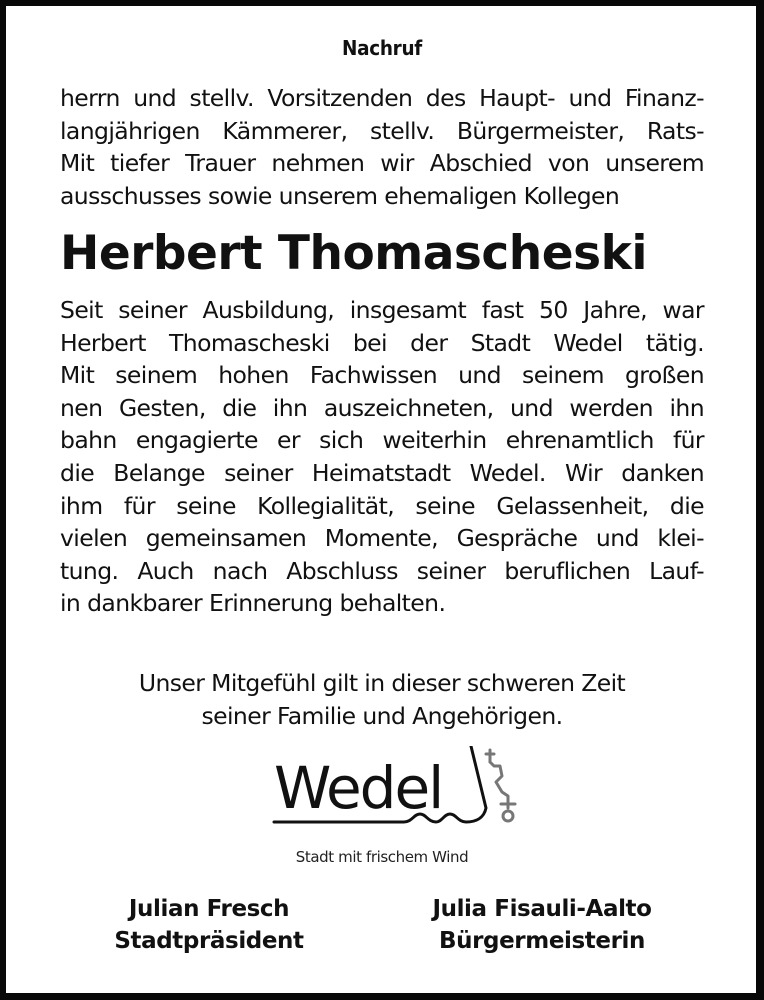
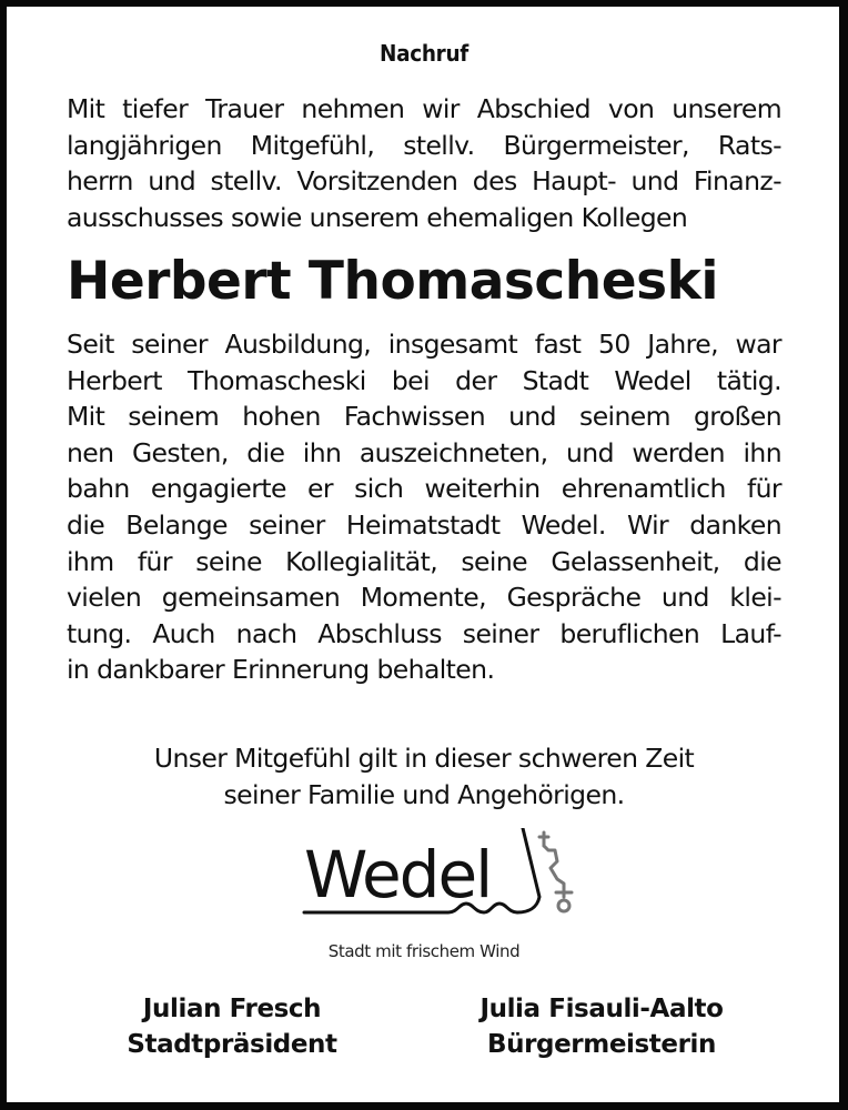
  Nachruf
- herrn und stellv. Vorsitzenden des Haupt- und Finanz-
+ Mit tiefer Trauer nehmen wir Abschied von unserem
- langjährigen Kämmerer, stellv. Bürgermeister, Rats-
+ langjährigen Mitgefühl, stellv. Bürgermeister, Rats-
- Mit tiefer Trauer nehmen wir Abschied von unserem
+ herrn und stellv. Vorsitzenden des Haupt- und Finanz-
  ausschusses sowie unserem ehemaligen Kollegen
  Herbert Thomascheski
  Seit seiner Ausbildung, insgesamt fast 50 Jahre, war
  Herbert Thomascheski bei der Stadt Wedel tätig.
  Mit seinem hohen Fachwissen und seinem großen
  nen Gesten, die ihn auszeichneten, und werden ihn
  bahn engagierte er sich weiterhin ehrenamtlich für
  die Belange seiner Heimatstadt Wedel. Wir danken
  ihm für seine Kollegialität, seine Gelassenheit, die
  vielen gemeinsamen Momente, Gespräche und klei-
  tung. Auch nach Abschluss seiner beruflichen Lauf-
  in dankbarer Erinnerung behalten.
  Unser Mitgefühl gilt in dieser schweren Zeit
  seiner Familie und Angehörigen.
  Wedel
  Stadt mit frischem Wind
  Julian Fresch
  Stadtpräsident
  Julia Fisauli-Aalto
  Bürgermeisterin
